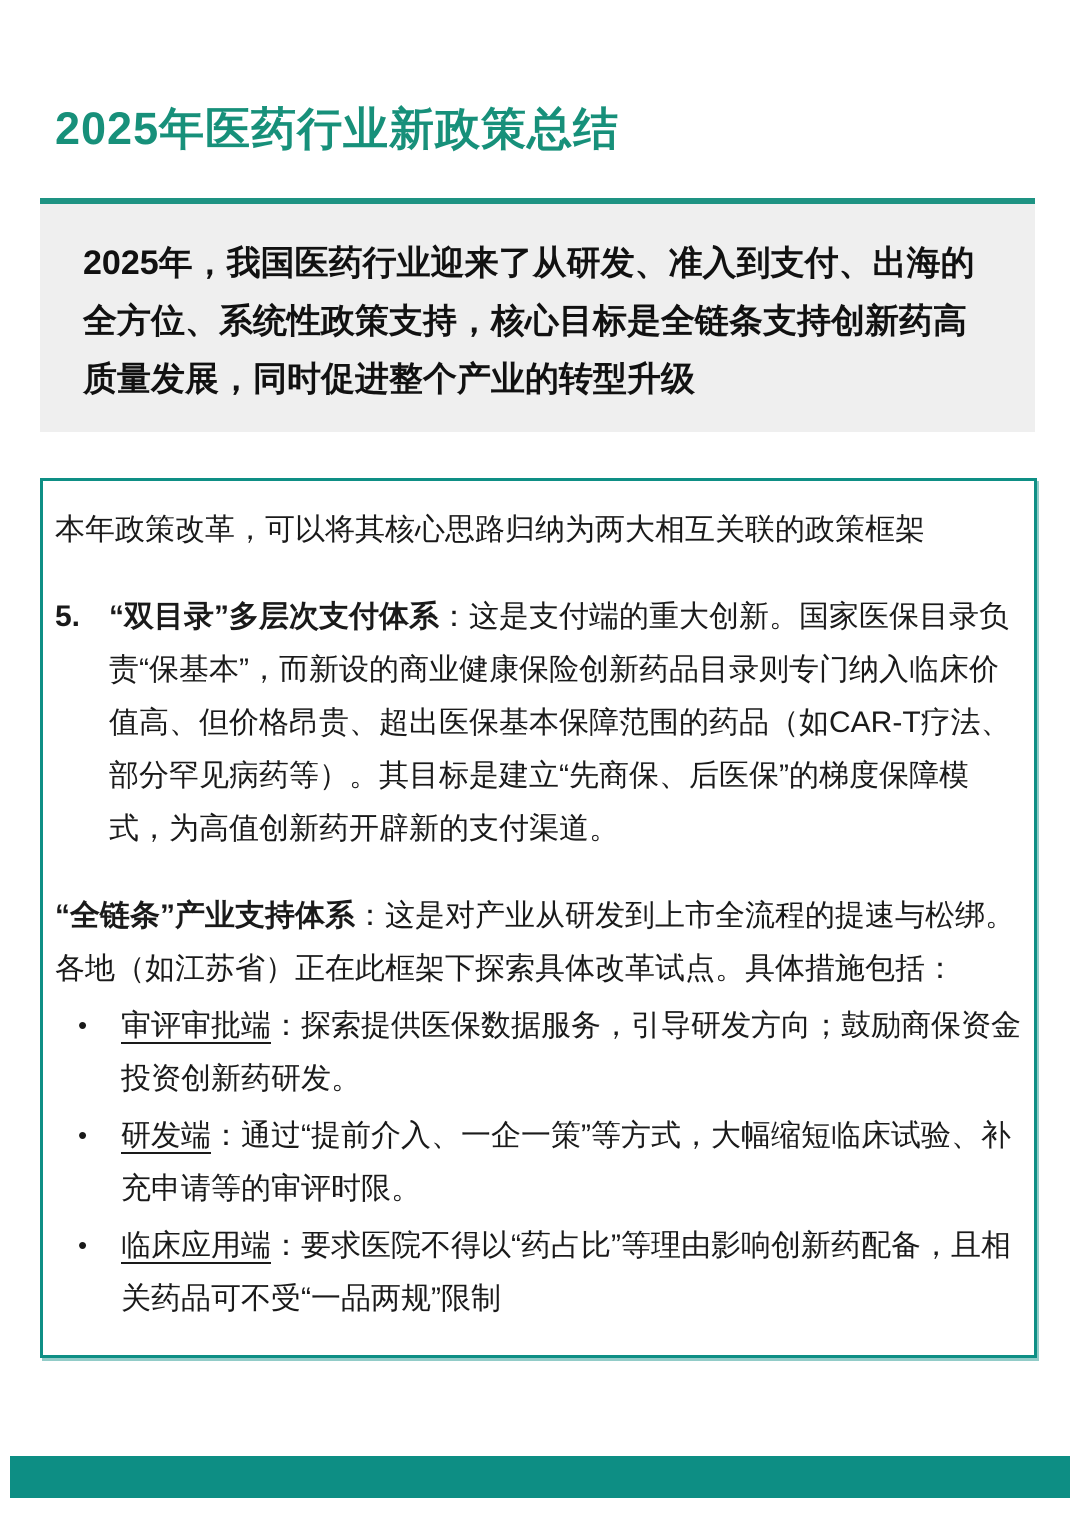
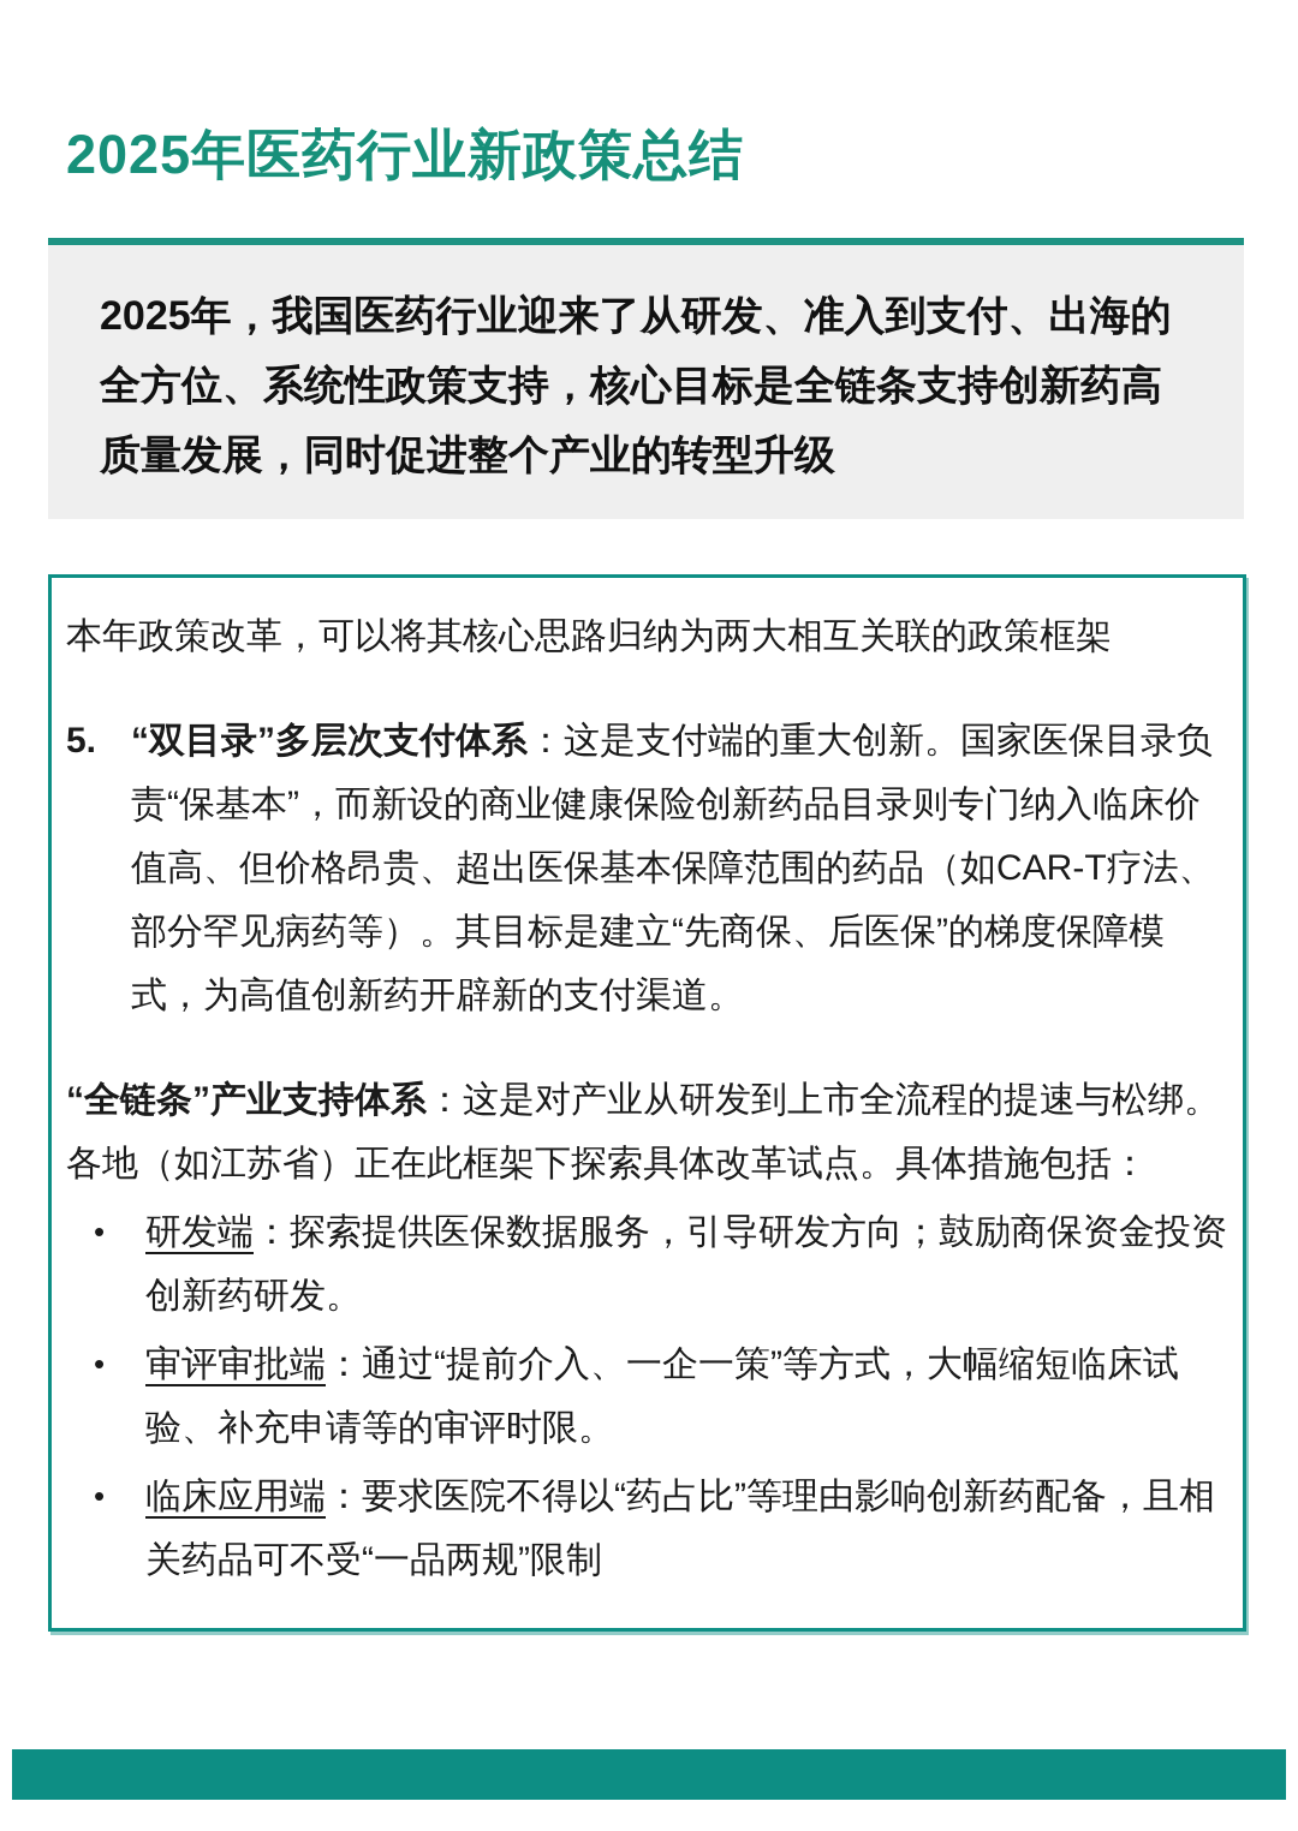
  2025年医药行业新政策总结
  2025年，我国医药行业迎来了从研发、准入到支付、出海的全方位、系统性政策支持，核心目标是全链条支持创新药高质量发展，同时促进整个产业的转型升级
  本年政策改革，可以将其核心思路归纳为两大相互关联的政策框架
  5.
  “双目录”多层次支付体系：这是支付端的重大创新。国家医保目录负责“保基本”，而新设的商业健康保险创新药品目录则专门纳入临床价值高、但价格昂贵、超出医保基本保障范围的药品（如CAR-T疗法、部分罕见病药等）。其目标是建立“先商保、后医保”的梯度保障模式，为高值创新药开辟新的支付渠道。
  “全链条”产业支持体系：这是对产业从研发到上市全流程的提速与松绑。各地（如江苏省）正在此框架下探索具体改革试点。具体措施包括：
  •
- 审评审批端：探索提供医保数据服务，引导研发方向；鼓励商保资金投资创新药研发。
+ 研发端：探索提供医保数据服务，引导研发方向；鼓励商保资金投资创新药研发。
  •
- 研发端：通过“提前介入、一企一策”等方式，大幅缩短临床试验、补充申请等的审评时限。
+ 审评审批端：通过“提前介入、一企一策”等方式，大幅缩短临床试验、补充申请等的审评时限。
  •
  临床应用端：要求医院不得以“药占比”等理由影响创新药配备，且相关药品可不受“一品两规”限制
